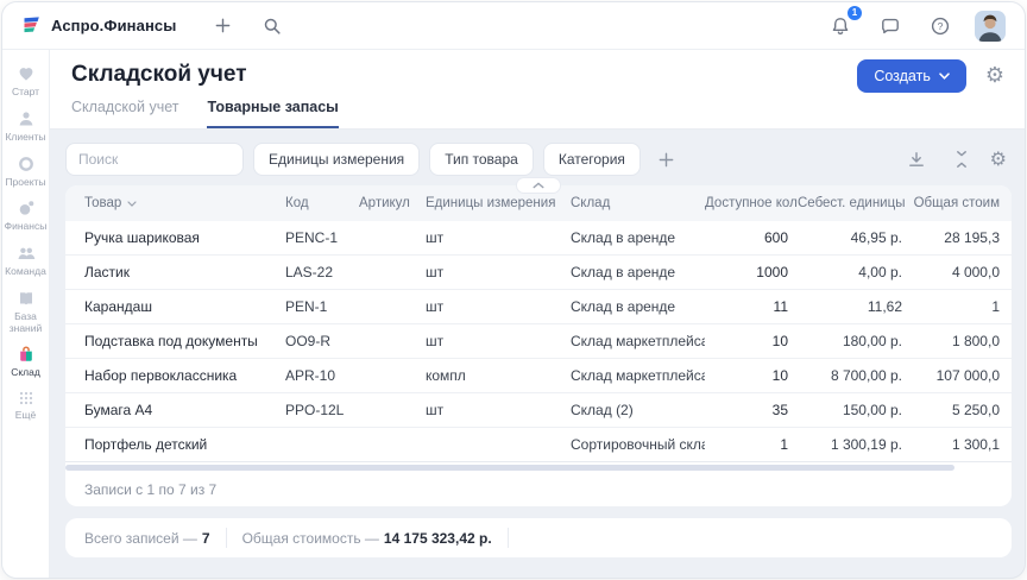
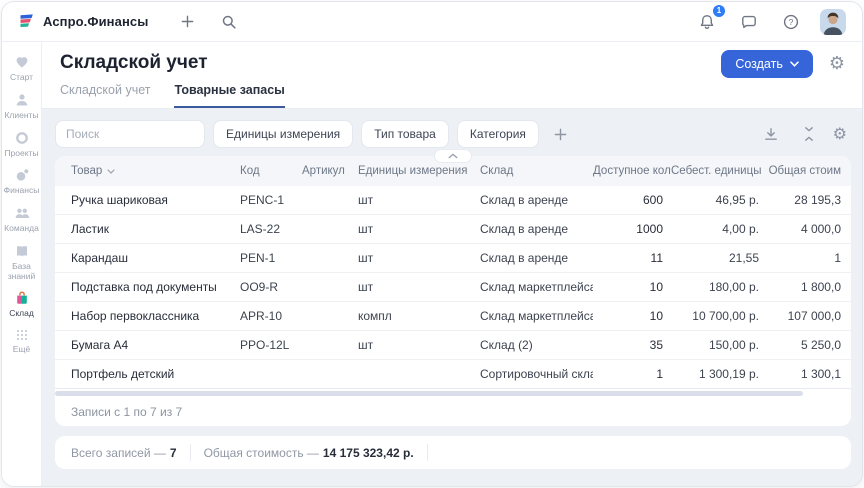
  Аспро.Финансы
  1
  ?
  Старт
  Клиенты
  Проекты
  Финансы
  Команда
  База знаний
  Склад
  Ещё
  Складской учет
  Создать
  ⚙
  Складской учет
  Товарные запасы
  Поиск
  Единицы измерения
  Тип товара
  Категория
  ⚙
  Товар
  Код
  Артикул
  Единицы измерения
  Склад
  Доступное кол
  Себест. единицы
  Общая стоим
  Ручка шариковая
  PENC-1
  шт
  Склад в аренде
  600
  46,95 р.
  28 195,3
  Ластик
  LAS-22
  шт
  Склад в аренде
  1000
  4,00 р.
  4 000,0
  Карандаш
  PEN-1
  шт
  Склад в аренде
  11
- 11,62
+ 21,55
  1
  Подставка под документы
  OO9-R
  шт
  Склад маркетплейс
  10
  180,00 р.
  1 800,0
  Набор первоклассника
  APR-10
  компл
  Склад маркетплейс
  10
- 8 700,00 р.
+ 10 700,00 р.
  107 000,0
  Бумага А4
  PPO-12L
  шт
  Склад (2)
  35
  150,00 р.
  5 250,0
  Портфель детский
  Сортировочный скл
  1
  1 300,19 р.
  1 300,1
  Записи с 1 по 7 из 7
  Всего записей — 7
  Общая стоимость — 14 175 323,42 р.
